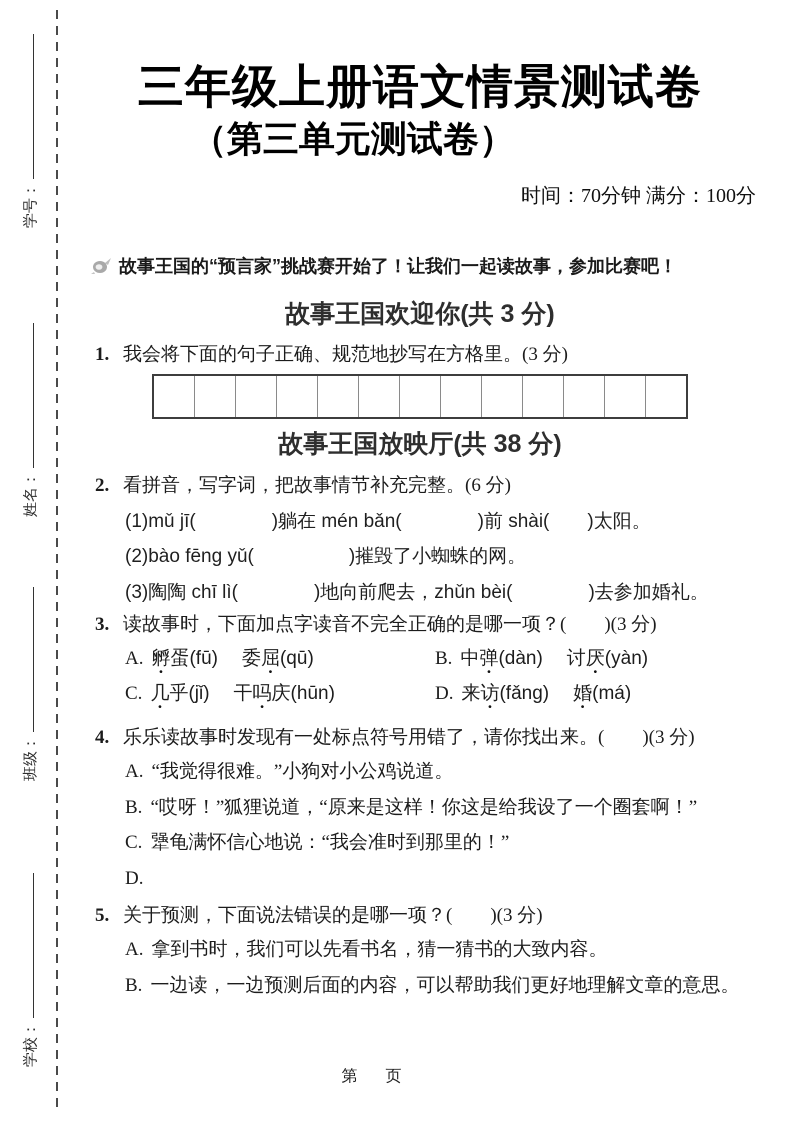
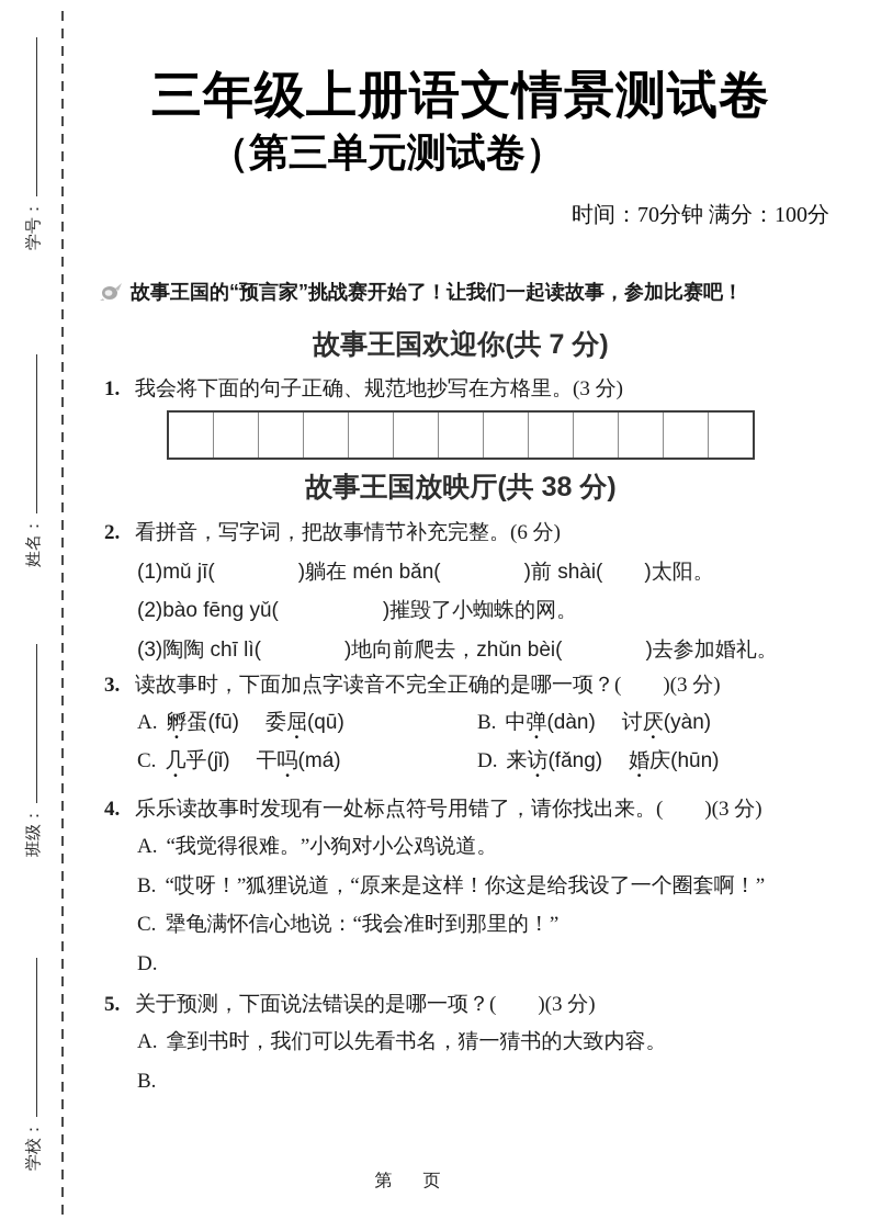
  三年级上册语文情景测试卷
  （第三单元测试卷）
  时间：70分钟 满分：100分
  故事王国的“预言家”挑战赛开始了！让我们一起读故事，参加比赛吧！
- 故事王国欢迎你(共 3 分)
+ 故事王国欢迎你(共 7 分)
  1.
  我会将下面的句子正确、规范地抄写在方格里。(3 分)
  故事王国放映厅(共 38 分)
  2.
  看拼音，写字词，把故事情节补充完整。(6 分)
  (1)mǔ jī( )躺在 mén bǎn( )前 shài( )太阳。
  (2)bào fēng yǔ( )摧毁了小蜘蛛的网。
  (3)陶陶 chī lì( )地向前爬去，zhǔn bèi( )去参加婚礼。
  3.
  读故事时，下面加点字读音不完全正确的是哪一项？( )(3 分)
  A.
  孵蛋(fū)
  委屈(qū)
  B.
  中弹(dàn)
  讨厌(yàn)
  C.
  几乎(jǐ)
- 干吗庆(hūn)
+ 干吗(má)
  D.
  来访(fǎng)
- 婚(má)
+ 婚庆(hūn)
  4.
  乐乐读故事时发现有一处标点符号用错了，请你找出来。( )(3 分)
  A.
  “我觉得很难。”小狗对小公鸡说道。
  B.
  “哎呀！”狐狸说道，“原来是这样！你这是给我设了一个圈套啊！”
  C.
  犟龟满怀信心地说：“我会准时到那里的！”
  D.
  5.
  关于预测，下面说法错误的是哪一项？( )(3 分)
  A.
  拿到书时，我们可以先看书名，猜一猜书的大致内容。
  B.
- 一边读，一边预测后面的内容，可以帮助我们更好地理解文章的意思。
  第 页
